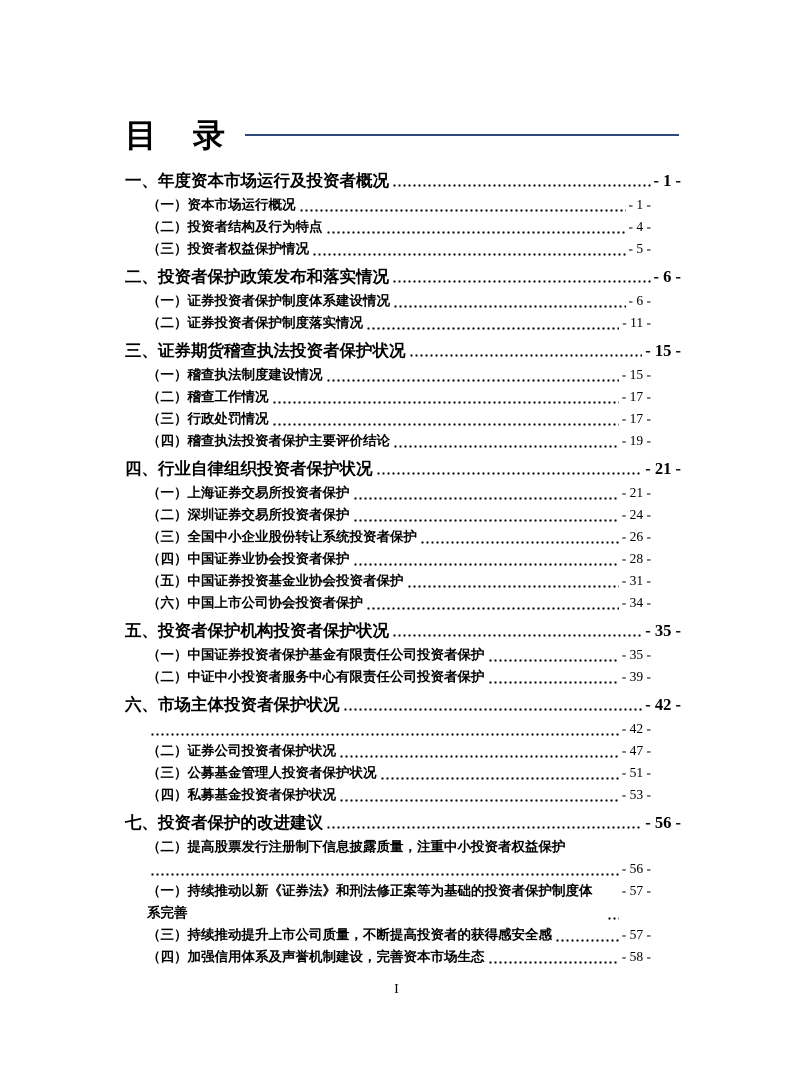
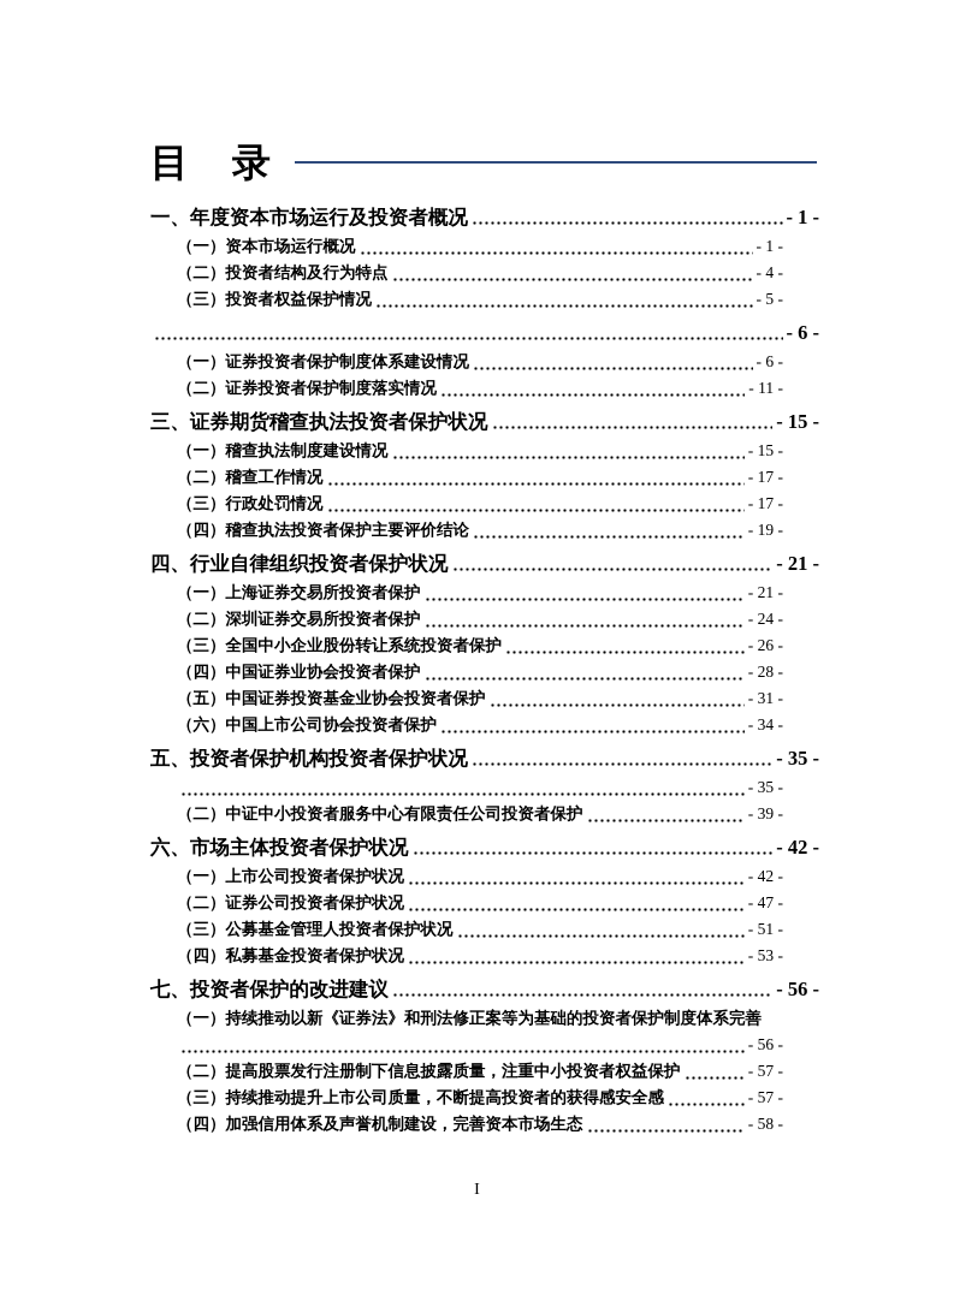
  目 录
  一、年度资本市场运行及投资者概况
  - 1 -
  （一）资本市场运行概况
  - 1 -
  （二）投资者结构及行为特点
  - 4 -
  （三）投资者权益保护情况
  - 5 -
- 二、投资者保护政策发布和落实情况
  - 6 -
  （一）证券投资者保护制度体系建设情况
  - 6 -
  （二）证券投资者保护制度落实情况
  - 11 -
  三、证券期货稽查执法投资者保护状况
  - 15 -
  （一）稽查执法制度建设情况
  - 15 -
  （二）稽查工作情况
  - 17 -
  （三）行政处罚情况
  - 17 -
  （四）稽查执法投资者保护主要评价结论
  - 19 -
  四、行业自律组织投资者保护状况
  - 21 -
  （一）上海证券交易所投资者保护
  - 21 -
  （二）深圳证券交易所投资者保护
  - 24 -
  （三）全国中小企业股份转让系统投资者保护
  - 26 -
  （四）中国证券业协会投资者保护
  - 28 -
  （五）中国证券投资基金业协会投资者保护
  - 31 -
  （六）中国上市公司协会投资者保护
  - 34 -
  五、投资者保护机构投资者保护状况
  - 35 -
- （一）中国证券投资者保护基金有限责任公司投资者保护
  - 35 -
  （二）中证中小投资者服务中心有限责任公司投资者保护
  - 39 -
  六、市场主体投资者保护状况
  - 42 -
+ （一）上市公司投资者保护状况
  - 42 -
  （二）证券公司投资者保护状况
  - 47 -
  （三）公募基金管理人投资者保护状况
  - 51 -
  （四）私募基金投资者保护状况
  - 53 -
  七、投资者保护的改进建议
  - 56 -
- （二）提高股票发行注册制下信息披露质量，注重中小投资者权益保护
+ （一）持续推动以新《证券法》和刑法修正案等为基础的投资者保护制度体系完善
  - 56 -
- （一）持续推动以新《证券法》和刑法修正案等为基础的投资者保护制度体系完善
+ （二）提高股票发行注册制下信息披露质量，注重中小投资者权益保护
  - 57 -
  （三）持续推动提升上市公司质量，不断提高投资者的获得感安全感
  - 57 -
  （四）加强信用体系及声誉机制建设，完善资本市场生态
  - 58 -
  I
